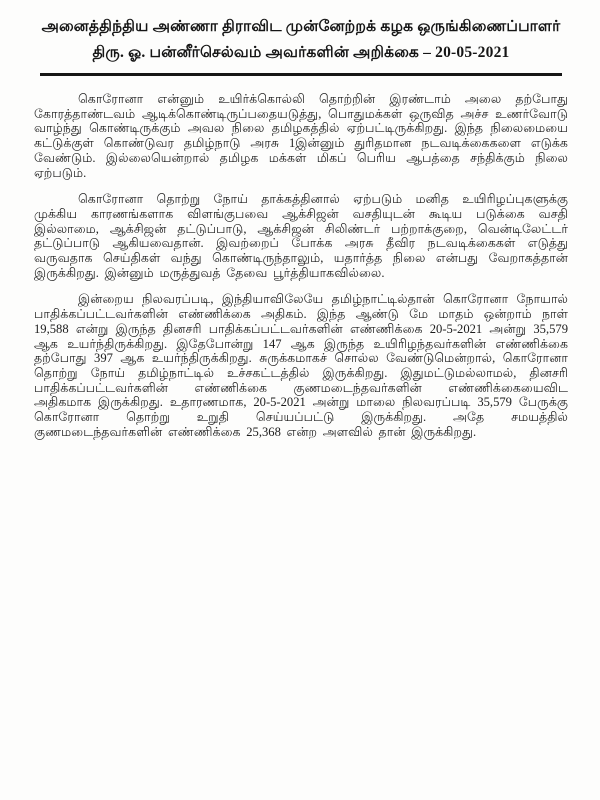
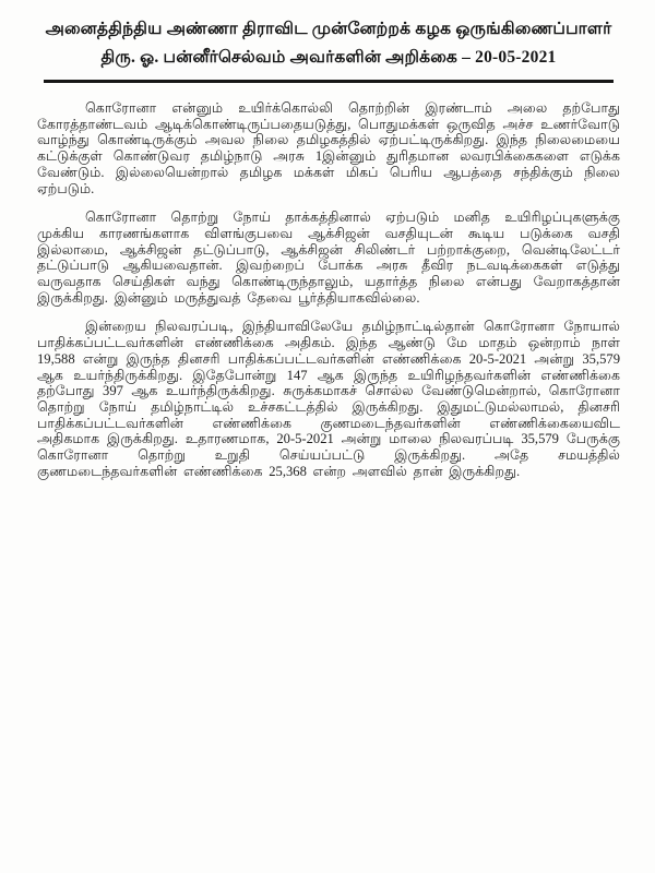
  அனைத்திந்திய அண்ணா திராவிட முன்னேற்றக் கழக ஒருங்கிணைப்பாளர்
  திரு. ஓ. பன்னீர்செல்வம் அவர்களின் அறிக்கை – 20-05-2021
- கொரோனா என்னும் உயிர்க்கொல்லி தொற்றின் இரண்டாம் அலை தற்போது கோரத்தாண்டவம் ஆடிக்கொண்டிருப்பதையடுத்து, பொதுமக்கள் ஒருவித அச்ச உணர்வோடு வாழ்ந்து கொண்டிருக்கும் அவல நிலை தமிழகத்தில் ஏற்பட்டிருக்கிறது. இந்த நிலைமையை கட்டுக்குள் கொண்டுவர தமிழ்நாடு அரசு 1இன்னும் துரிதமான நடவடிக்கைகளை எடுக்க வேண்டும். இல்லையென்றால் தமிழக மக்கள் மிகப் பெரிய ஆபத்தை சந்திக்கும் நிலை ஏற்படும்.
+ கொரோனா என்னும் உயிர்க்கொல்லி தொற்றின் இரண்டாம் அலை தற்போது கோரத்தாண்டவம் ஆடிக்கொண்டிருப்பதையடுத்து, பொதுமக்கள் ஒருவித அச்ச உணர்வோடு வாழ்ந்து கொண்டிருக்கும் அவல நிலை தமிழகத்தில் ஏற்பட்டிருக்கிறது. இந்த நிலைமையை கட்டுக்குள் கொண்டுவர தமிழ்நாடு அரசு 1இன்னும் துரிதமான லவரபிக்கைகளை எடுக்க வேண்டும். இல்லையென்றால் தமிழக மக்கள் மிகப் பெரிய ஆபத்தை சந்திக்கும் நிலை ஏற்படும்.
  கொரோனா தொற்று நோய் தாக்கத்தினால் ஏற்படும் மனித உயிரிழப்புகளுக்கு முக்கிய காரணங்களாக விளங்குபவை ஆக்சிஜன் வசதியுடன் கூடிய படுக்கை வசதி இல்லாமை, ஆக்சிஜன் தட்டுப்பாடு, ஆக்சிஜன் சிலிண்டர் பற்றாக்குறை, வென்டிலேட்டர் தட்டுப்பாடு ஆகியவைதான். இவற்றைப் போக்க அரசு தீவிர நடவடிக்கைகள் எடுத்து வருவதாக செய்திகள் வந்து கொண்டிருந்தாலும், யதார்த்த நிலை என்பது வேறாகத்தான் இருக்கிறது. இன்னும் மருத்துவத் தேவை பூர்த்தியாகவில்லை.
  இன்றைய நிலவரப்படி, இந்தியாவிலேயே தமிழ்நாட்டில்தான் கொரோனா நோயால் பாதிக்கப்பட்டவர்களின் எண்ணிக்கை அதிகம். இந்த ஆண்டு மே மாதம் ஒன்றாம் நாள் 19,588 என்று இருந்த தினசரி பாதிக்கப்பட்டவர்களின் எண்ணிக்கை 20-5-2021 அன்று 35,579 ஆக உயர்ந்திருக்கிறது. இதேபோன்று 147 ஆக இருந்த உயிரிழந்தவர்களின் எண்ணிக்கை தற்போது 397 ஆக உயர்ந்திருக்கிறது. சுருக்கமாகச் சொல்ல வேண்டுமென்றால், கொரோனா தொற்று நோய் தமிழ்நாட்டில் உச்சகட்டத்தில் இருக்கிறது. இதுமட்டுமல்லாமல், தினசரி பாதிக்கப்பட்டவர்களின் எண்ணிக்கை குணமடைந்தவர்களின் எண்ணிக்கையைவிட அதிகமாக இருக்கிறது. உதாரணமாக, 20-5-2021 அன்று மாலை நிலவரப்படி 35,579 பேருக்கு கொரோனா தொற்று உறுதி செய்யப்பட்டு இருக்கிறது. அதே சமயத்தில் குணமடைந்தவர்களின் எண்ணிக்கை 25,368 என்ற அளவில் தான் இருக்கிறது.
